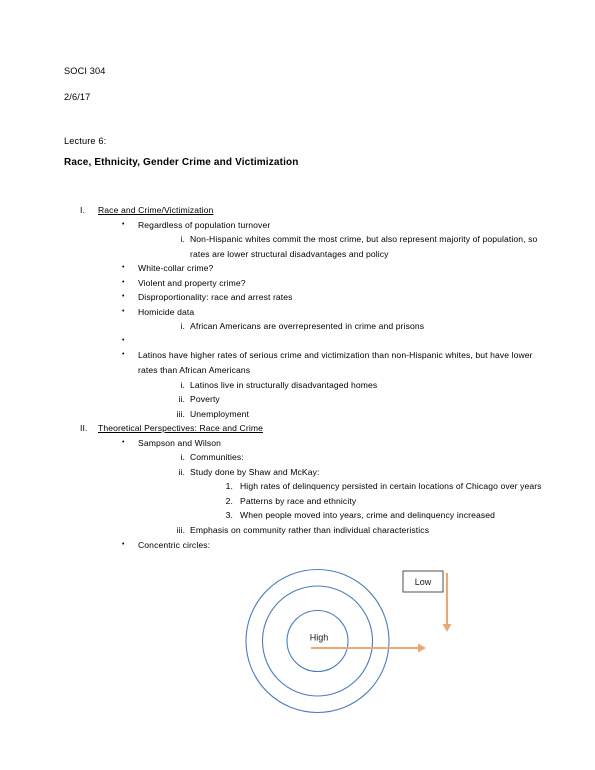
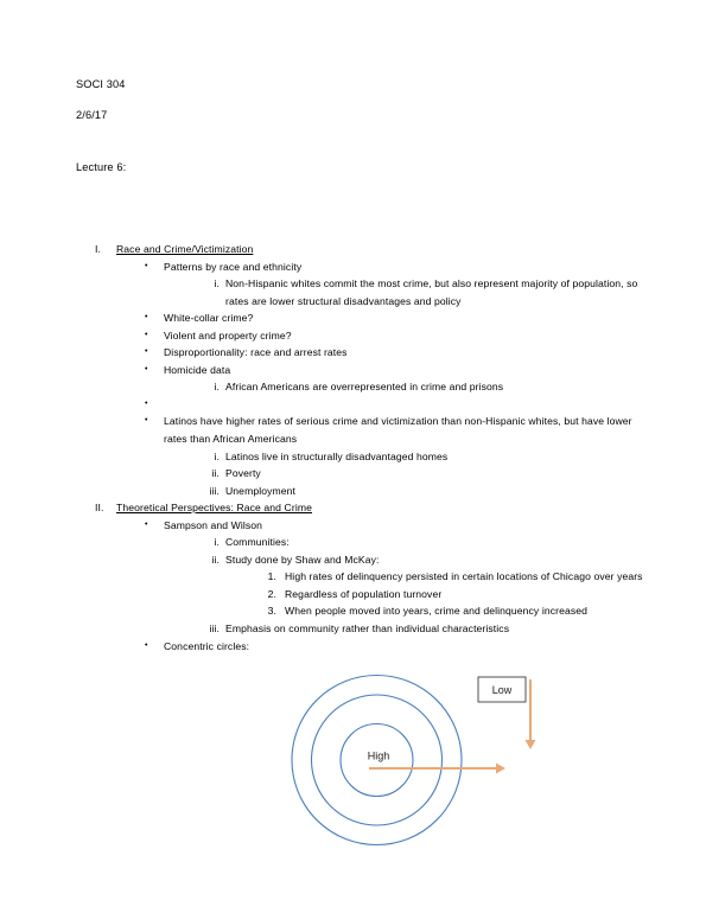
  SOCI 304
  2/6/17
  Lecture 6:
- Race, Ethnicity, Gender Crime and Victimization
  I.
  Race and Crime/Victimization
- Regardless of population turnover
+ Patterns by race and ethnicity
  i.
  Non-Hispanic whites commit the most crime, but also represent majority of population, so rates are lower structural disadvantages and policy
  White-collar crime?
  Violent and property crime?
  Disproportionality: race and arrest rates
  Homicide data
  i.
  African Americans are overrepresented in crime and prisons
  Latinos have higher rates of serious crime and victimization than non-Hispanic whites, but have lower rates than African Americans
  i.
  Latinos live in structurally disadvantaged homes
  ii.
  Poverty
  iii.
  Unemployment
  II.
  Theoretical Perspectives: Race and Crime
  Sampson and Wilson
  i.
  Communities:
  ii.
  Study done by Shaw and McKay:
  1.
  High rates of delinquency persisted in certain locations of Chicago over years
  2.
- Patterns by race and ethnicity
+ Regardless of population turnover
  3.
  When people moved into years, crime and delinquency increased
  iii.
  Emphasis on community rather than individual characteristics
  Concentric circles:
  High
  Low
